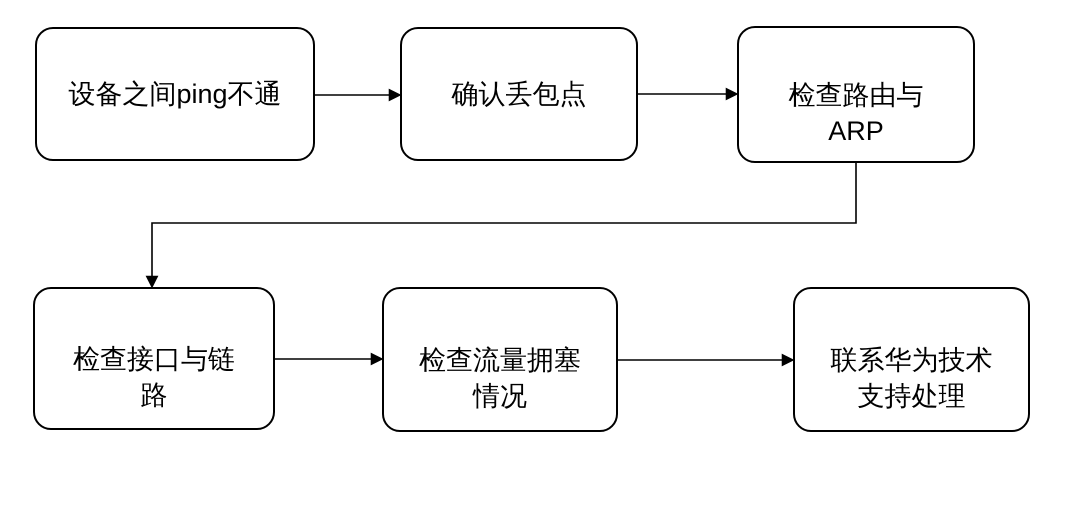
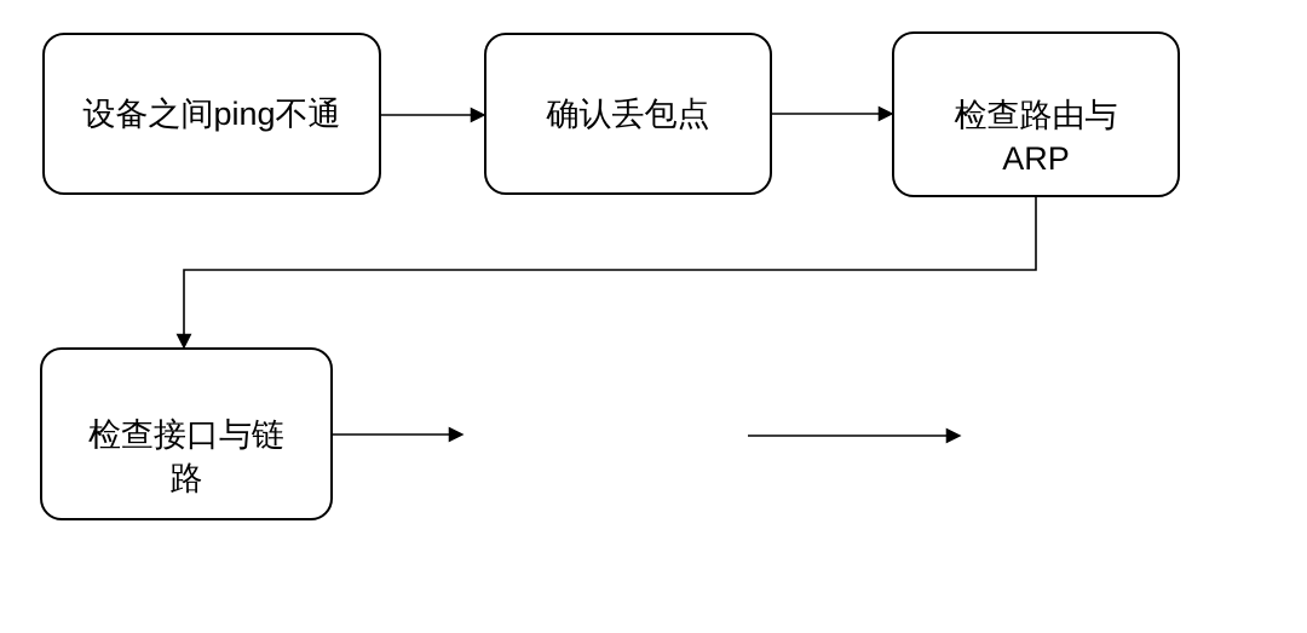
  设备之间ping不通
  确认丢包点
  检查路由与
  ARP
  检查接口与链
  路
- 检查流量拥塞
- 情况
- 联系华为技术
- 支持处理
